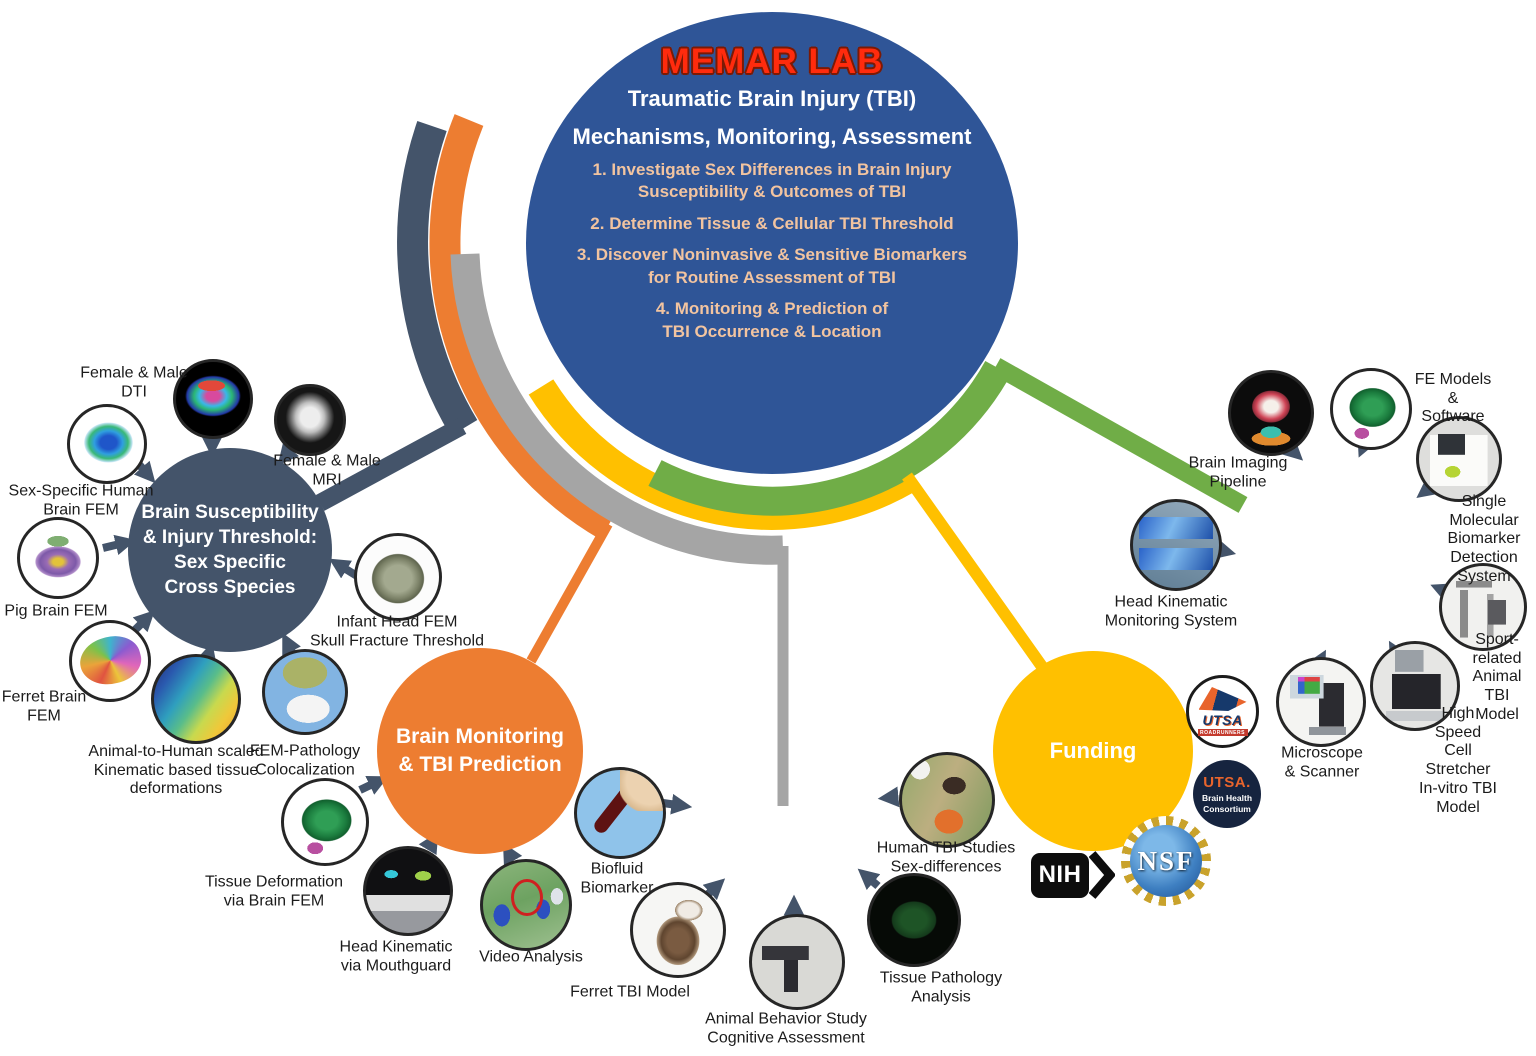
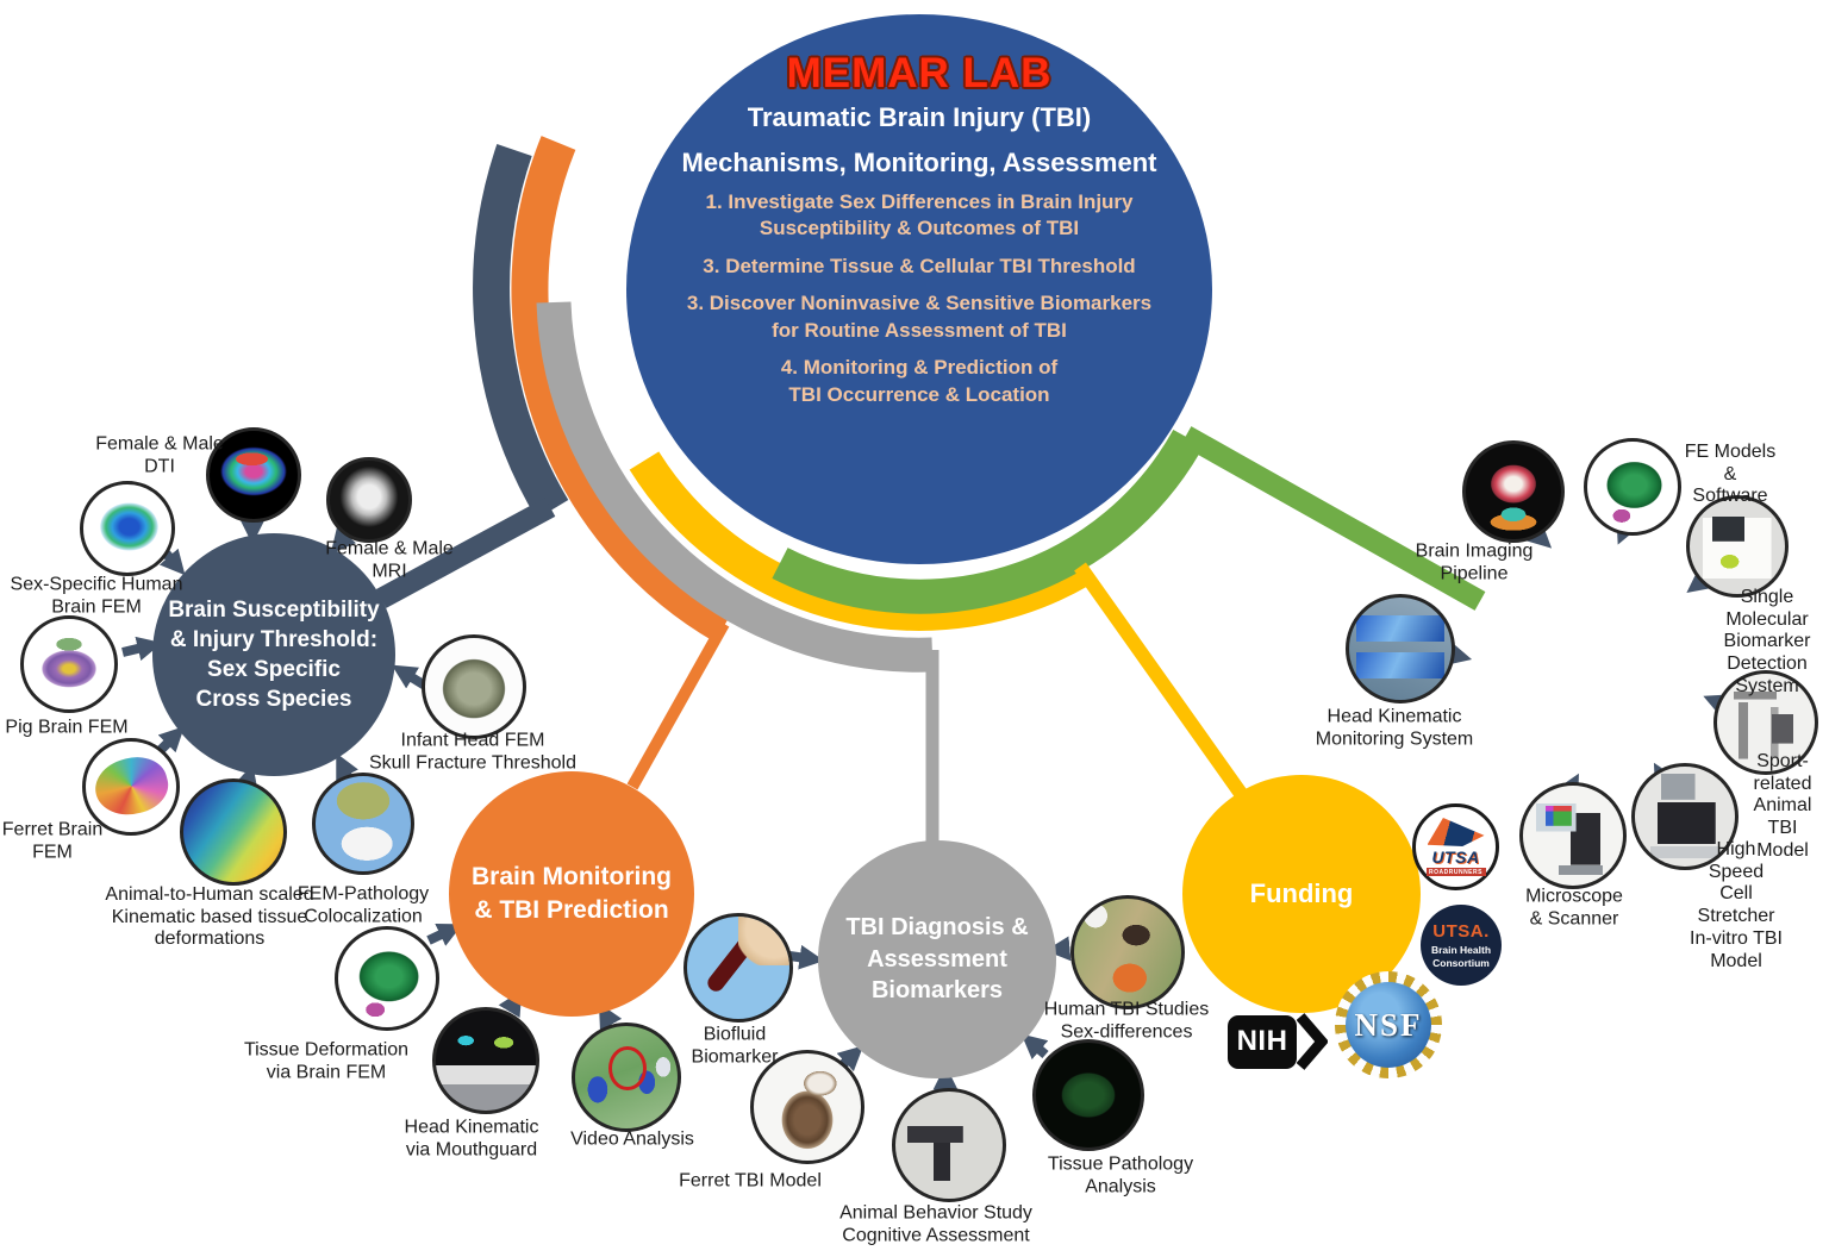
  MEMAR LAB
  Traumatic Brain Injury (TBI)
  Mechanisms, Monitoring, Assessment
  1. Investigate Sex Differences in Brain Injury
  Susceptibility & Outcomes of TBI
- 2. Determine Tissue & Cellular TBI Threshold
+ 3. Determine Tissue & Cellular TBI Threshold
  3. Discover Noninvasive & Sensitive Biomarkers
  for Routine Assessment of TBI
  4. Monitoring & Prediction of
  TBI Occurrence & Location
  Brain Susceptibility
  & Injury Threshold:
  Sex Specific
  Cross Species
  Brain Monitoring
  & TBI Prediction
+ TBI Diagnosis &
+ Assessment
+ Biomarkers
  Funding
  Female & Male
  DTI
  Female & Male
  MRI
  Sex-Specific Human
  Brain FEM
  Pig Brain FEM
  Ferret Brain
  FEM
  Animal-to-Human scaled
  Kinematic based tissue
  deformations
  FEM-Pathology
  Colocalization
  Infant Head FEM
  Skull Fracture Threshold
  Tissue Deformation
  via Brain FEM
  Head Kinematic
  via Mouthguard
  Video Analysis
  Biofluid
  Biomarker
  Ferret TBI Model
  Animal Behavior Study
  Cognitive Assessment
  Tissue Pathology
  Analysis
  Human TBI Studies
  Sex-differences
  Brain Imaging
  Pipeline
  FE Models &
  Software
  Single Molecular
  Biomarker
  Detection System
  Head Kinematic
  Monitoring System
  Sport-related
  Animal TBI
  Model
  High Speed Cell
  Stretcher
  In-vitro TBI Model
  Microscope
  & Scanner
  UTSA
  UTSA.
  Brain Health
  Consortium
  NIH
  NSF
